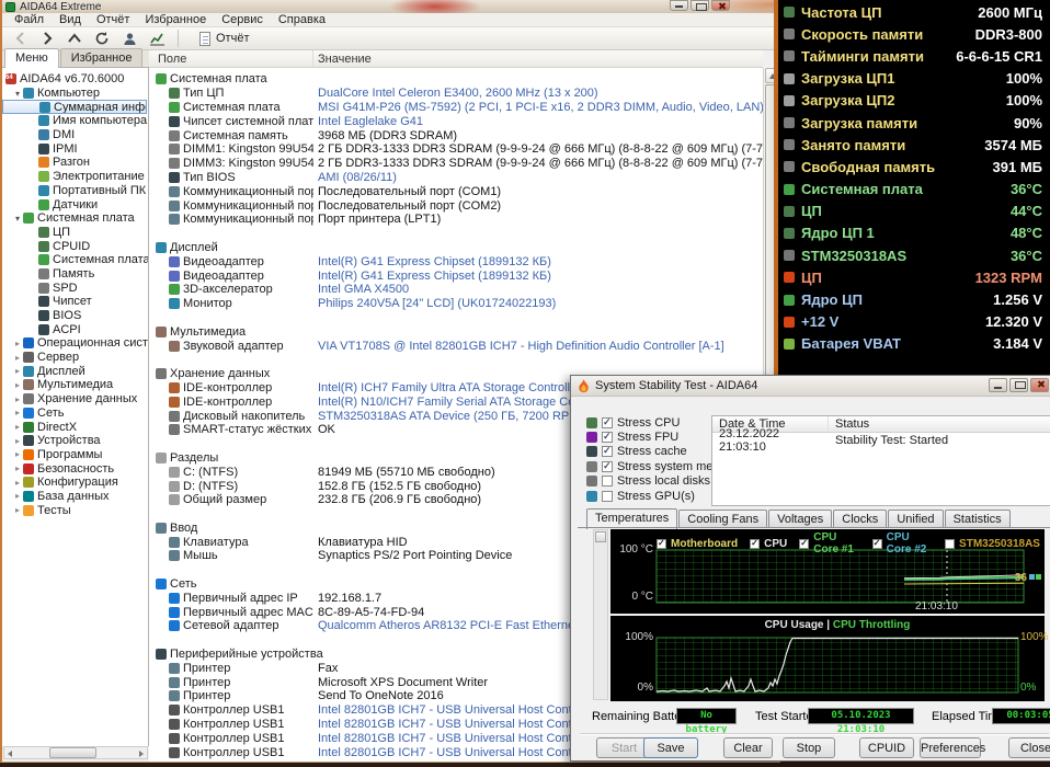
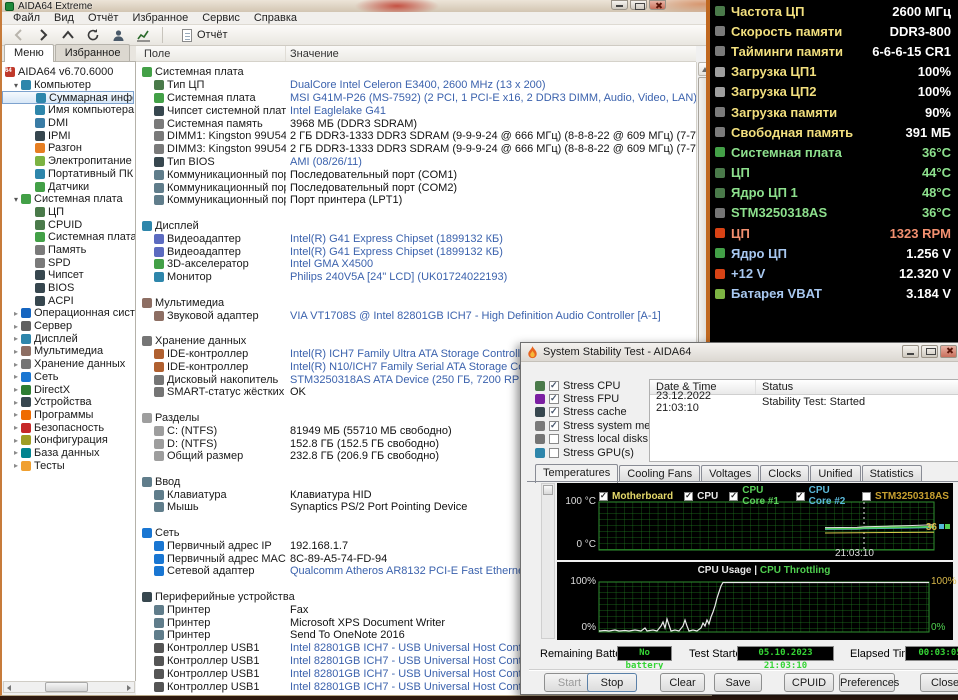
  AIDA64 Extreme
  Файл
  Вид
  Отчёт
  Избранное
  Сервис
  Справка
  Отчёт
  Меню
  Избранное
  Поле
  Значение
  AIDA64 v6.70.6000
  Компьютер
  Имя компьютера
  DMI
  IPMI
  Разгон
  Электропитание
  Портативный ПК
  Датчики
  Системная плата
  ЦП
  CPUID
  Системная плата
  Память
  SPD
  Чипсет
  BIOS
  ACPI
  Операционная сист
  Сервер
  Дисплей
  Мультимедиа
  Хранение данных
  Сеть
  DirectX
  Устройства
  Программы
  Безопасность
  Конфигурация
  База данных
  Тесты
  Системная плата
  Тип ЦП
  DualCore Intel Celeron E3400, 2600 MHz (13 x 200)
  Системная плата
  MSI G41M-P26 (MS-7592) (2 PCI, 1 PCI-E x16, 2 DDR3 DIMM, Audio, Video, LAN
  Чипсет системной плат
  Intel Eaglelake G41
  Системная память
  3968 МБ (DDR3 SDRAM)
  2 ГБ DDR3-1333 DDR3 SDRAM (9-9-9-24 @ 666 МГц) (8-8-8-22 @ 609 МГц) (7-7
  2 ГБ DDR3-1333 DDR3 SDRAM (9-9-9-24 @ 666 МГц) (8-8-8-22 @ 609 МГц) (7-7
  Тип BIOS
  AMI (08/26/11)
  Коммуникационный по
  Последовательный порт (COM1)
  Коммуникационный по
  Последовательный порт (COM2)
  Коммуникационный по
  Порт принтера (LPT1)
  Дисплей
  Видеоадаптер
  Intel(R) G41 Express Chipset (1899132 КБ)
  Видеоадаптер
  Intel(R) G41 Express Chipset (1899132 КБ)
  3D-акселератор
  Intel GMA X4500
  Монитор
  Philips 240V5A [24" LCD] (UK01724022193)
  Мультимедиа
  Звуковой адаптер
  VIA VT1708S @ Intel 82801GB ICH7 - High Definition Audio Controller [A-1]
  Хранение данных
  IDE-контроллер
  Intel(R) ICH7 Family Ultra ATA Storage Controll
  IDE-контроллер
  Intel(R) N10/ICH7 Family Serial ATA Storage C
  Дисковый накопитель
  STM3250318AS ATA Device (250 ГБ, 7200 RP
  SMART-статус жёстких
  OK
  Разделы
  C: (NTFS)
  81949 МБ (55710 МБ свободно)
  D: (NTFS)
  152.8 ГБ (152.5 ГБ свободно)
  Общий размер
  232.8 ГБ (206.9 ГБ свободно)
  Ввод
  Клавиатура
  Клавиатура HID
  Мышь
  Synaptics PS/2 Port Pointing Device
  Сеть
  Первичный адрес IP
  192.168.1.7
  Первичный адрес MAC
  8C-89-A5-74-FD-94
  Сетевой адаптер
  Периферийные устройства
  Принтер
  Fax
  Принтер
  Microsoft XPS Document Writer
  Принтер
  Send To OneNote 2016
  Контроллер USB1
  Intel 82801GB ICH7 - USB Universal Host Con
  Контроллер USB1
  Intel 82801GB ICH7 - USB Universal Host Con
  Контроллер USB1
  Intel 82801GB ICH7 - USB Universal Host Con
  Контроллер USB1
  Intel 82801GB ICH7 - USB Universal Host Con
  Частота ЦП
  2600 МГц
  Скорость памяти
  DDR3-800
  Тайминги памяти
  6-6-6-15 CR1
  Загрузка ЦП1
  100%
  Загрузка ЦП2
  100%
  Загрузка памяти
  90%
- Занято памяти
- 3574 МБ
  Свободная память
  391 МБ
  Системная плата
  36°C
  ЦП
  44°C
  Ядро ЦП 1
  48°C
  STM3250318AS
  36°C
  ЦП
  1323 RPM
  Ядро ЦП
  1.256 V
  +12 V
  12.320 V
  Батарея VBAT
  3.184 V
  System Stability Test - AIDA64
  Stress CPU
  Stress FPU
  Stress cache
  Stress system me
  Stress local disks
  Stress GPU(s)
  Date & Time
  Status
  23.12.2022 21:03:10
  Stability Test: Started
  Temperatures
  Cooling Fans
  Voltages
  Clocks
  Unified
  Statistics
  Motherboard
  CPU
  CPU Core #1
  CPU Core #2
  STM3250318AS
  100 °C
  0 °C
  21:03:10
  36
  CPU Usage | CPU Throttling
  100%
  0%
  100%
  0%
  Remaining Batt
  No battery
  Test Start
  05.10.2023 21:03:10
  Elapsed Ti
  00:03:0
  Start
- Save
+ Stop
  Clear
- Stop
+ Save
  CPUID
  Preferences
  Close
